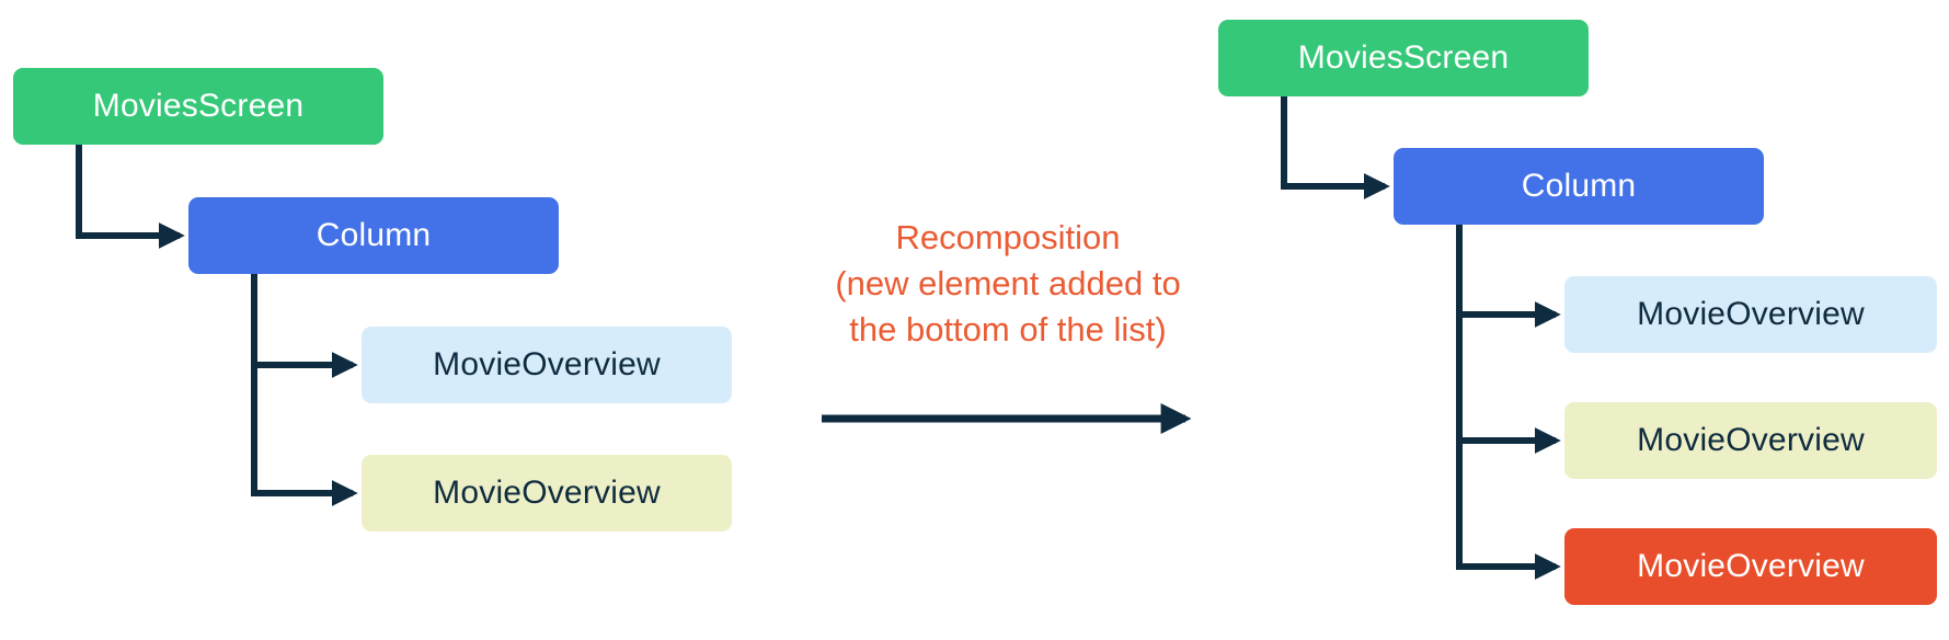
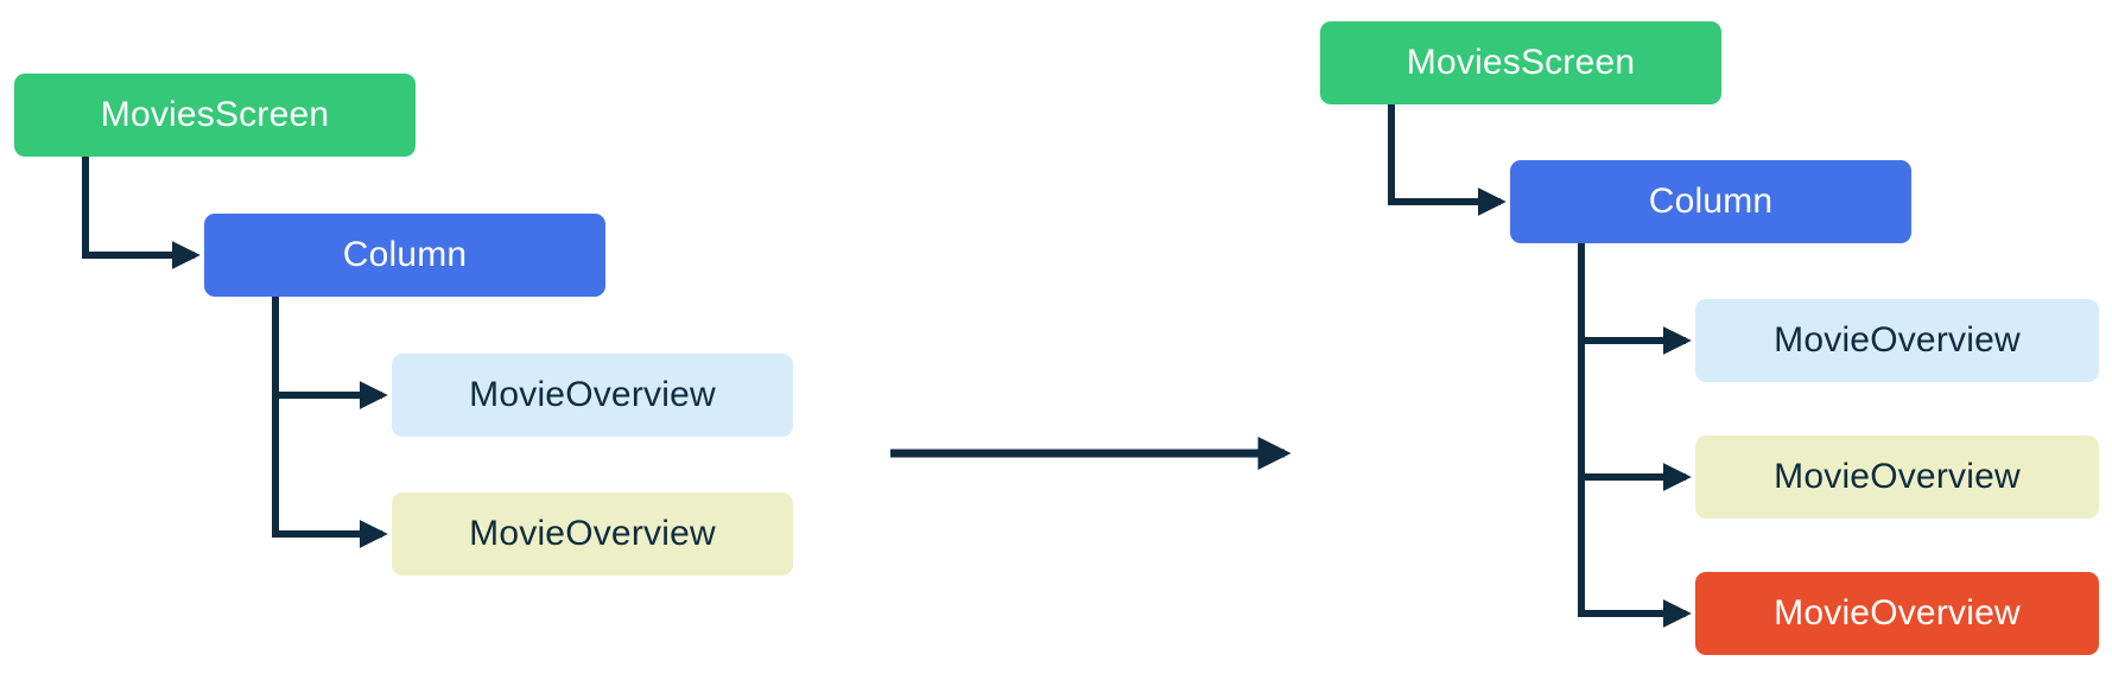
  MoviesScreen
  Column
  MovieOverview
  MovieOverview
- Recomposition
- (new element added to
- the bottom of the list)
  MoviesScreen
  Column
  MovieOverview
  MovieOverview
  MovieOverview
